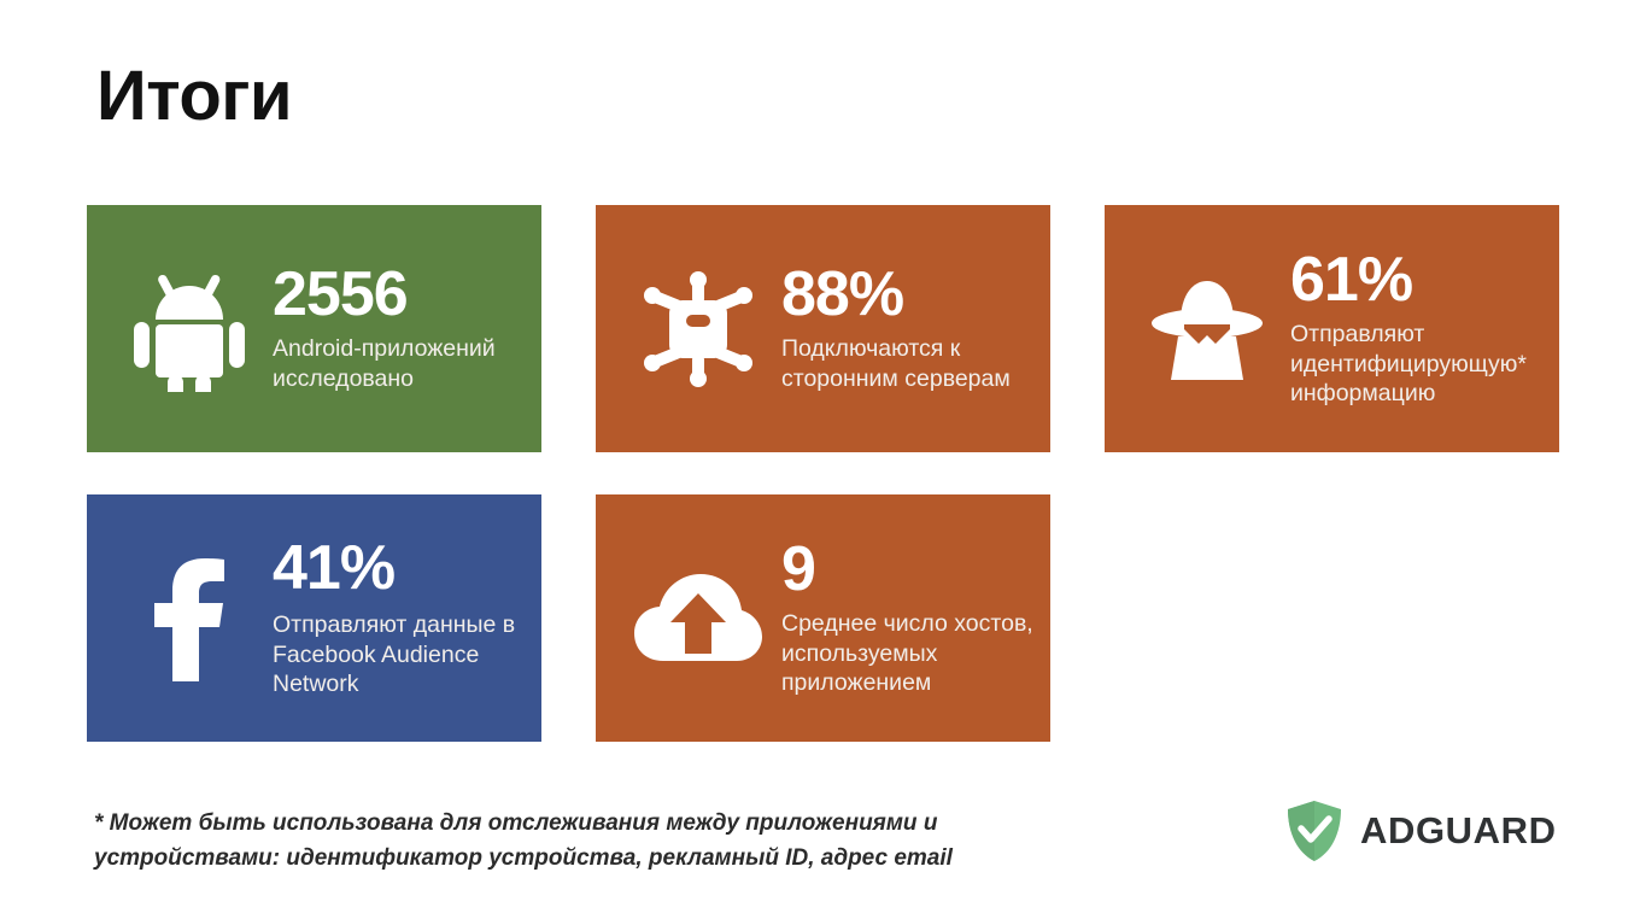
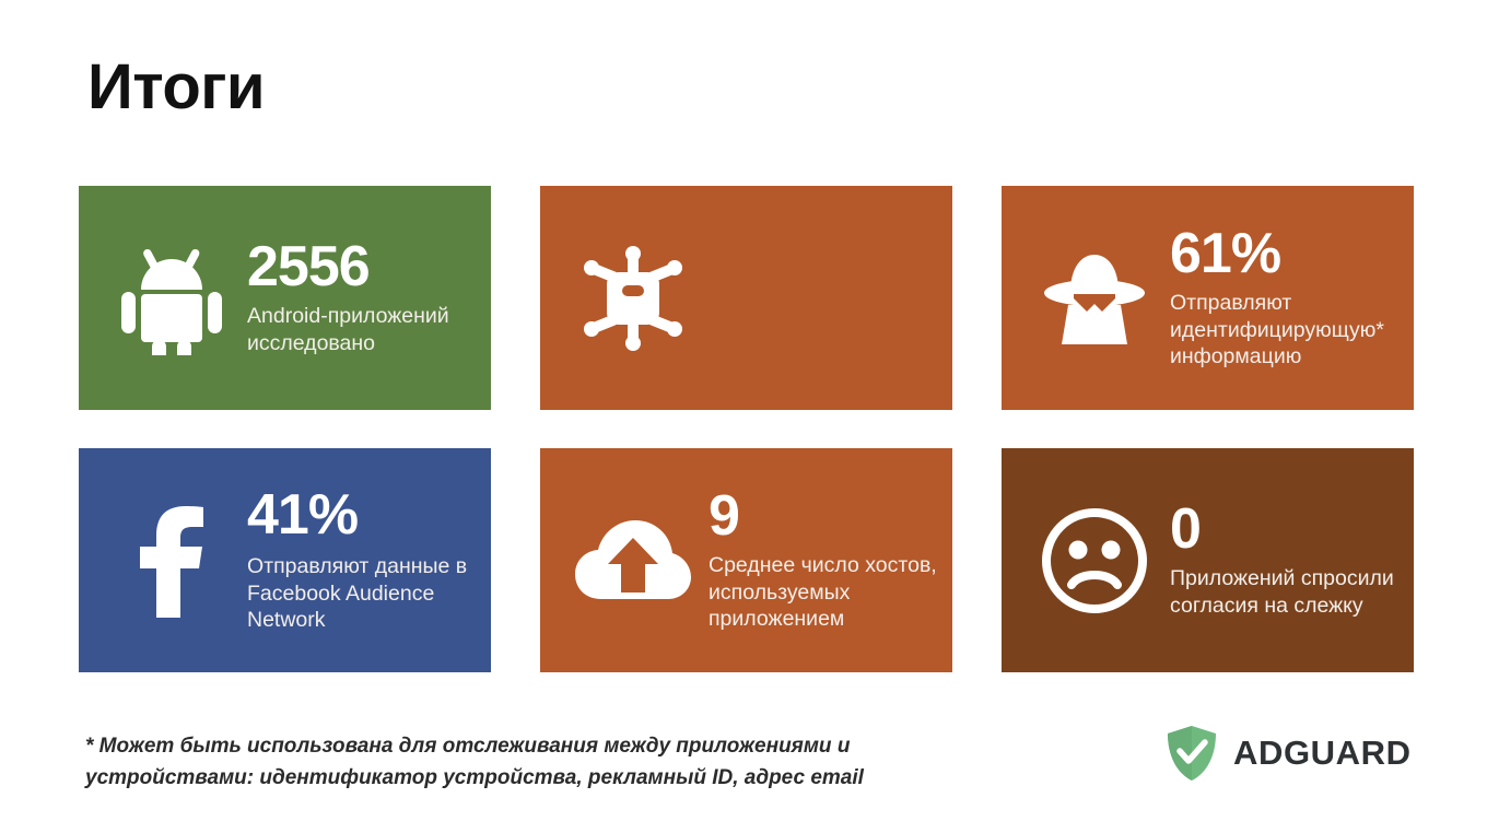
  Итоги
  2556
  Android-приложений исследовано
- 88%
- Подключаются к сторонним серверам
  61%
  Отправляют идентифицирующую* информацию
  41%
  Отправляют данные в Facebook Audience Network
  9
  Среднее число хостов, используемых приложением
+ 0
+ Приложений спросили согласия на слежку
  * Может быть использована для отслеживания между приложениями и
  устройствами: идентификатор устройства, рекламный ID, адрес email
  ADGUARD
